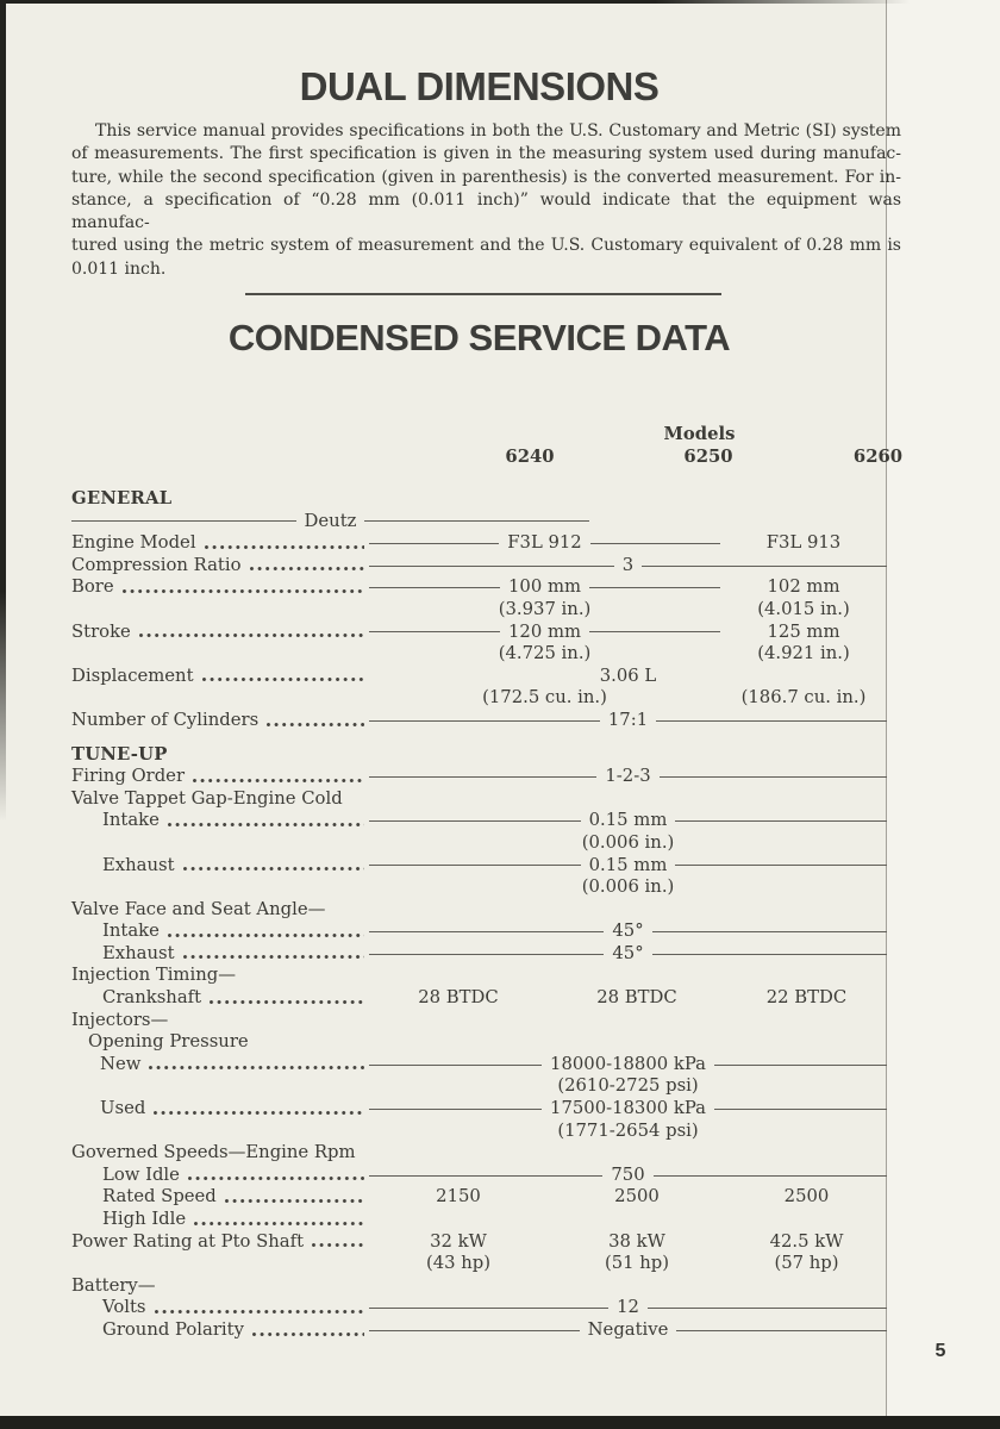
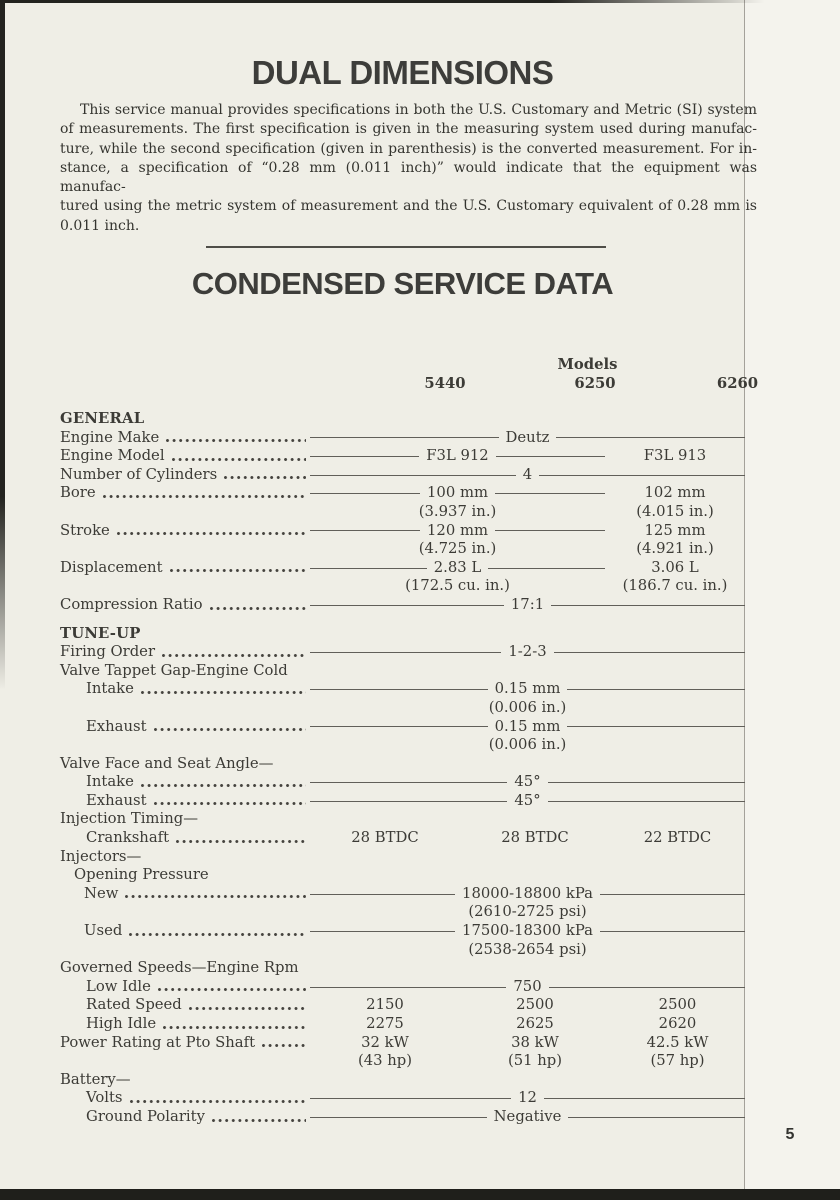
  DUAL DIMENSIONS
  This service manual provides specifications in both the U.S. Customary and Metric (SI) system
  of measurements. The first specification is given in the measuring system used during manufac-
  ture, while the second specification (given in parenthesis) is the converted measurement. For in-
  stance, a specification of “0.28 mm (0.011 inch)” would indicate that the equipment was manufac-
  tured using the metric system of measurement and the U.S. Customary equivalent of 0.28 mm is
  0.011 inch.
  CONDENSED SERVICE DATA
  Models
- 6240
+ 5440
  6250
  6260
  GENERAL
+ Engine Make
  Deutz
  Engine Model
  F3L 912
  F3L 913
- Compression Ratio
+ Number of Cylinders
- 3
+ 4
  Bore
  100 mm
  102 mm
  (3.937 in.)
  (4.015 in.)
  Stroke
  120 mm
  125 mm
  (4.725 in.)
  (4.921 in.)
  Displacement
+ 2.83 L
  3.06 L
  (172.5 cu. in.)
  (186.7 cu. in.)
- Number of Cylinders
+ Compression Ratio
  17:1
  TUNE-UP
  Firing Order
  1-2-3
  Valve Tappet Gap-Engine Cold
  Intake
  0.15 mm
  (0.006 in.)
  Exhaust
  0.15 mm
  (0.006 in.)
  Valve Face and Seat Angle—
  Intake
  45°
  Exhaust
  45°
  Injection Timing—
  Crankshaft
  28 BTDC
  28 BTDC
  22 BTDC
  Injectors—
  Opening Pressure
  New
  18000-18800 kPa
  (2610-2725 psi)
  Used
  17500-18300 kPa
- (1771-2654 psi)
+ (2538-2654 psi)
  Governed Speeds—Engine Rpm
  Low Idle
  750
  Rated Speed
  2150
  2500
  2500
  High Idle
+ 2275
+ 2625
+ 2620
  Power Rating at Pto Shaft
  32 kW
  38 kW
  42.5 kW
  (43 hp)
  (51 hp)
  (57 hp)
  Battery—
  Volts
  12
  Ground Polarity
  Negative
  5
